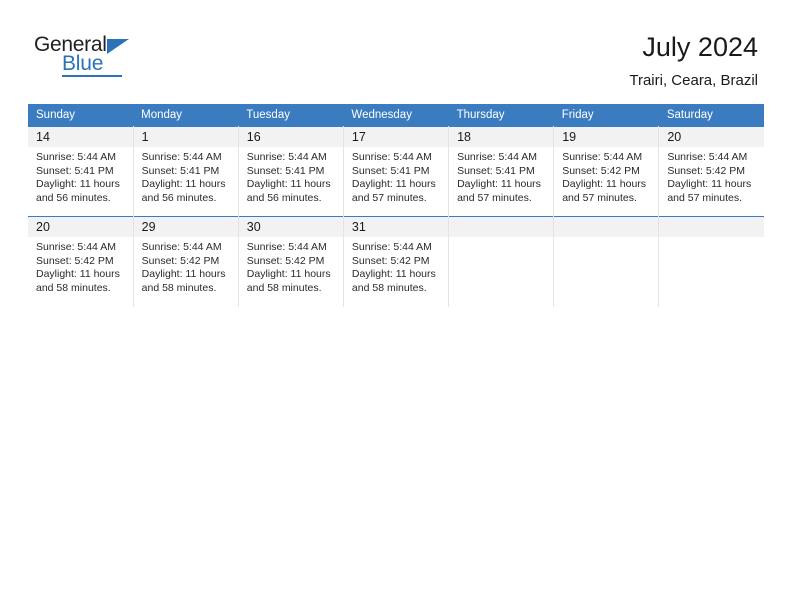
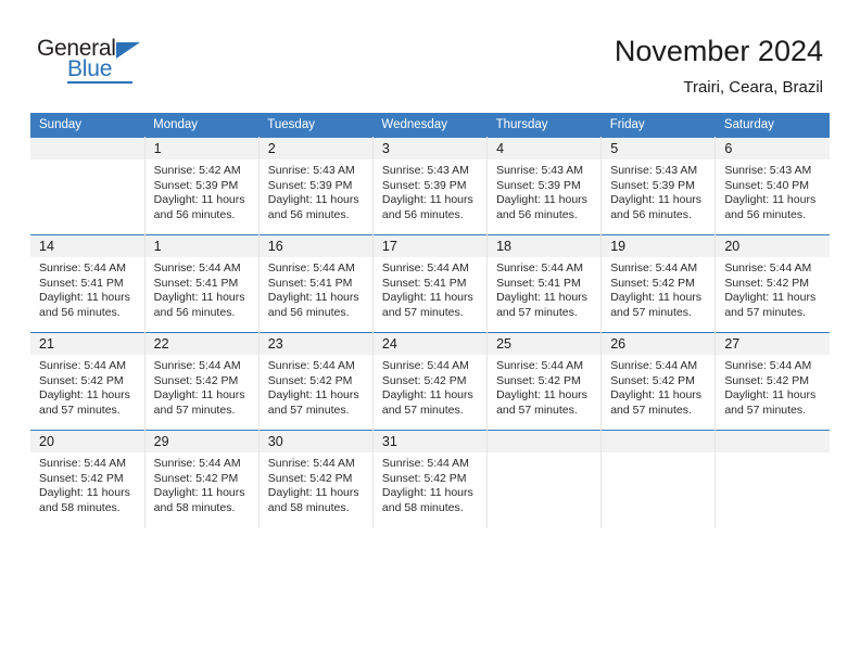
  General
  Blue
- July 2024
+ November 2024
  Trairi, Ceara, Brazil
  Sunday	Monday	Tuesday	Wednesday	Thursday	Friday	Saturday
+ 	1Sunrise: 5:42 AMSunset: 5:39 PMDaylight: 11 hoursand 56 minutes.	2Sunrise: 5:43 AMSunset: 5:39 PMDaylight: 11 hoursand 56 minutes.	3Sunrise: 5:43 AMSunset: 5:39 PMDaylight: 11 hoursand 56 minutes.	4Sunrise: 5:43 AMSunset: 5:39 PMDaylight: 11 hoursand 56 minutes.	5Sunrise: 5:43 AMSunset: 5:39 PMDaylight: 11 hoursand 56 minutes.	6Sunrise: 5:43 AMSunset: 5:40 PMDaylight: 11 hoursand 56 minutes.
  14Sunrise: 5:44 AMSunset: 5:41 PMDaylight: 11 hoursand 56 minutes.	1Sunrise: 5:44 AMSunset: 5:41 PMDaylight: 11 hoursand 56 minutes.	16Sunrise: 5:44 AMSunset: 5:41 PMDaylight: 11 hoursand 56 minutes.	17Sunrise: 5:44 AMSunset: 5:41 PMDaylight: 11 hoursand 57 minutes.	18Sunrise: 5:44 AMSunset: 5:41 PMDaylight: 11 hoursand 57 minutes.	19Sunrise: 5:44 AMSunset: 5:42 PMDaylight: 11 hoursand 57 minutes.	20Sunrise: 5:44 AMSunset: 5:42 PMDaylight: 11 hoursand 57 minutes.
+ 21Sunrise: 5:44 AMSunset: 5:42 PMDaylight: 11 hoursand 57 minutes.	22Sunrise: 5:44 AMSunset: 5:42 PMDaylight: 11 hoursand 57 minutes.	23Sunrise: 5:44 AMSunset: 5:42 PMDaylight: 11 hoursand 57 minutes.	24Sunrise: 5:44 AMSunset: 5:42 PMDaylight: 11 hoursand 57 minutes.	25Sunrise: 5:44 AMSunset: 5:42 PMDaylight: 11 hoursand 57 minutes.	26Sunrise: 5:44 AMSunset: 5:42 PMDaylight: 11 hoursand 57 minutes.	27Sunrise: 5:44 AMSunset: 5:42 PMDaylight: 11 hoursand 57 minutes.
  20Sunrise: 5:44 AMSunset: 5:42 PMDaylight: 11 hoursand 58 minutes.	29Sunrise: 5:44 AMSunset: 5:42 PMDaylight: 11 hoursand 58 minutes.	30Sunrise: 5:44 AMSunset: 5:42 PMDaylight: 11 hoursand 58 minutes.	31Sunrise: 5:44 AMSunset: 5:42 PMDaylight: 11 hoursand 58 minutes.
